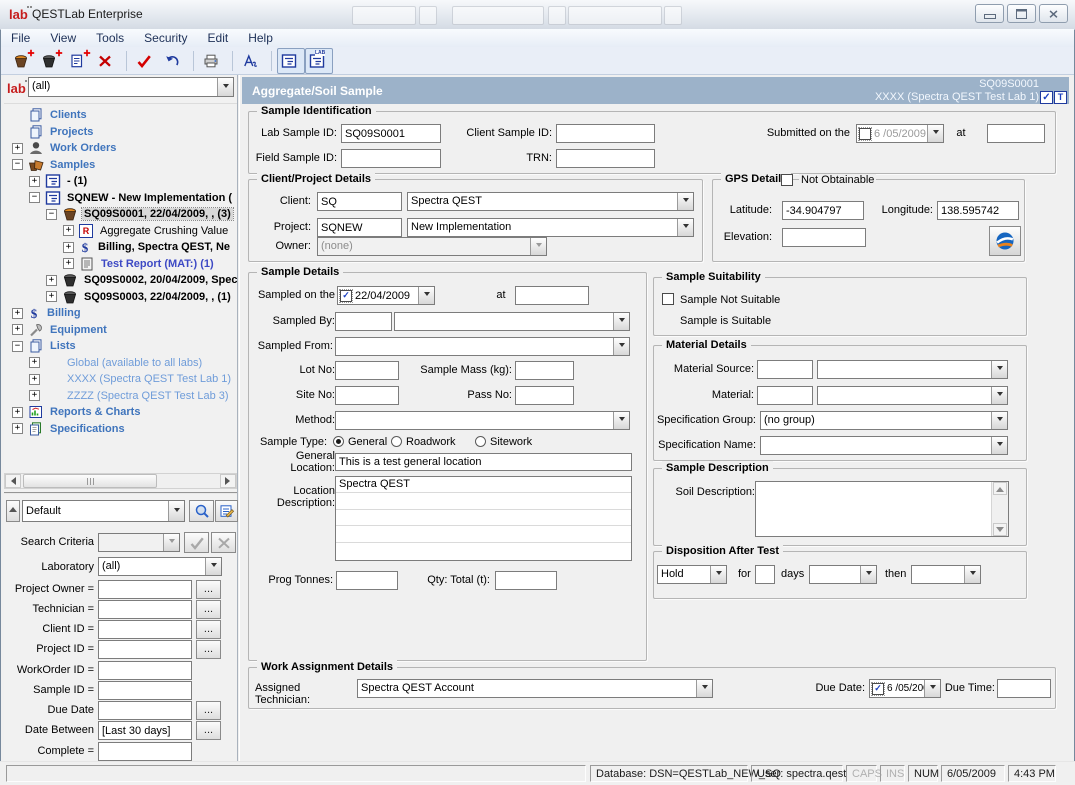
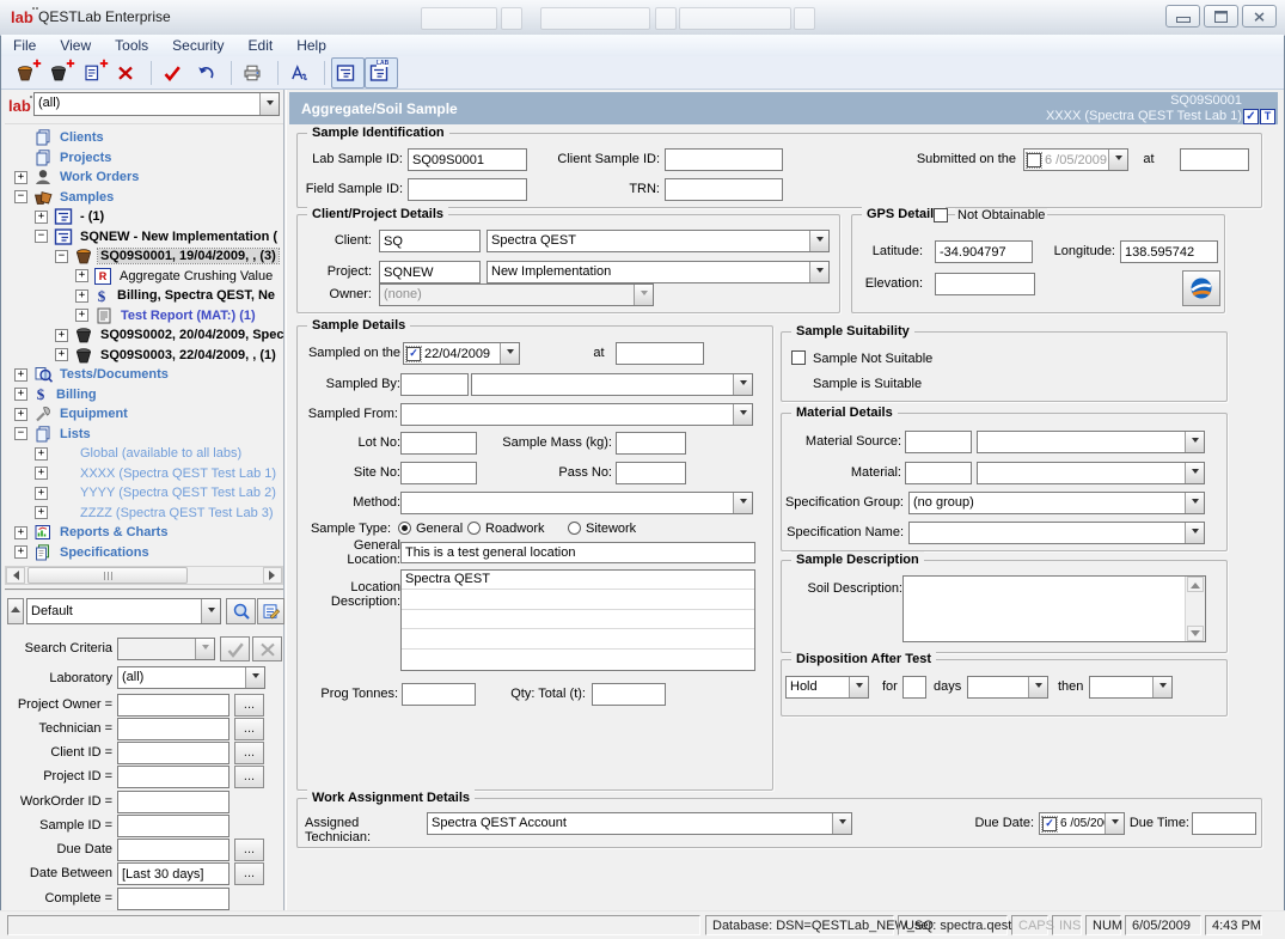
  lab
  QESTLab Enterprise
  File
  View
  Tools
  Security
  Edit
  Help
  lab
  (all)
  Clients
  Projects
  Work Orders
  Samples
  - (1)
  SQNEW - New Implementation (
- SQ09S0001, 22/04/2009, , (3)
+ SQ09S0001, 19/04/2009, , (3)
  R
  Aggregate Crushing Value
  $
  Billing, Spectra QEST, Ne
  Test Report (MAT:) (1)
  SQ09S0002, 20/04/2009, Spec
  SQ09S0003, 22/04/2009, , (1)
+ Tests/Documents
  $
  Billing
  Equipment
  Lists
  Global (available to all labs)
  XXXX (Spectra QEST Test Lab 1)
+ YYYY (Spectra QEST Test Lab 2)
  ZZZZ (Spectra QEST Test Lab 3)
  Reports & Charts
  Specifications
  Default
  Search Criteria
  Laboratory
  (all)
  Project Owner =
  ...
  Technician =
  ...
  Client ID =
  ...
  Project ID =
  ...
  WorkOrder ID =
  Sample ID =
  Due Date
  ...
  Date Between
  [Last 30 days]
  ...
  Complete =
  Aggregate/Soil Sample
  SQ09S0001
  XXXX (Spectra QEST Test Lab 1)
  T
  Sample Identification
  Lab Sample ID:
  SQ09S0001
  Client Sample ID:
  Submitted on the
  6 /05/2009
  at
  Field Sample ID:
  TRN:
  Client/Project Details
  Client:
  SQ
  Spectra QEST
  Project:
  SQNEW
  New Implementation
  Owner:
  (none)
  GPS Detail
  Not Obtainable
  Latitude:
  -34.904797
  Longitude:
  138.595742
  Elevation:
  Sample Details
  Sampled on the
  22/04/2009
  at
  Sampled By:
  Sampled From:
  Lot No:
  Sample Mass (kg):
  Site No:
  Pass No:
  Method:
  Sample Type:
  General
  Roadwork
  Sitework
  General Location:
  This is a test general location
  Location Description:
  Spectra QEST
  Prog Tonnes:
  Qty: Total (t):
  Sample Suitability
  Sample Not Suitable
  Sample is Suitable
  Material Details
  Material Source:
  Material:
  Specification Group:
  (no group)
  Specification Name:
  Sample Description
  Soil Description:
  Disposition After Test
  Hold
  for
  days
  then
  Work Assignment Details
  Assigned Technician:
  Spectra QEST Account
  Due Date:
  6 /05/20
  Due Time:
  Database: DSN=QESTLab_NE
  User: spectra.qest
  CAPS
  INS
  NUM
  6/05/2009
  4:43 PM
